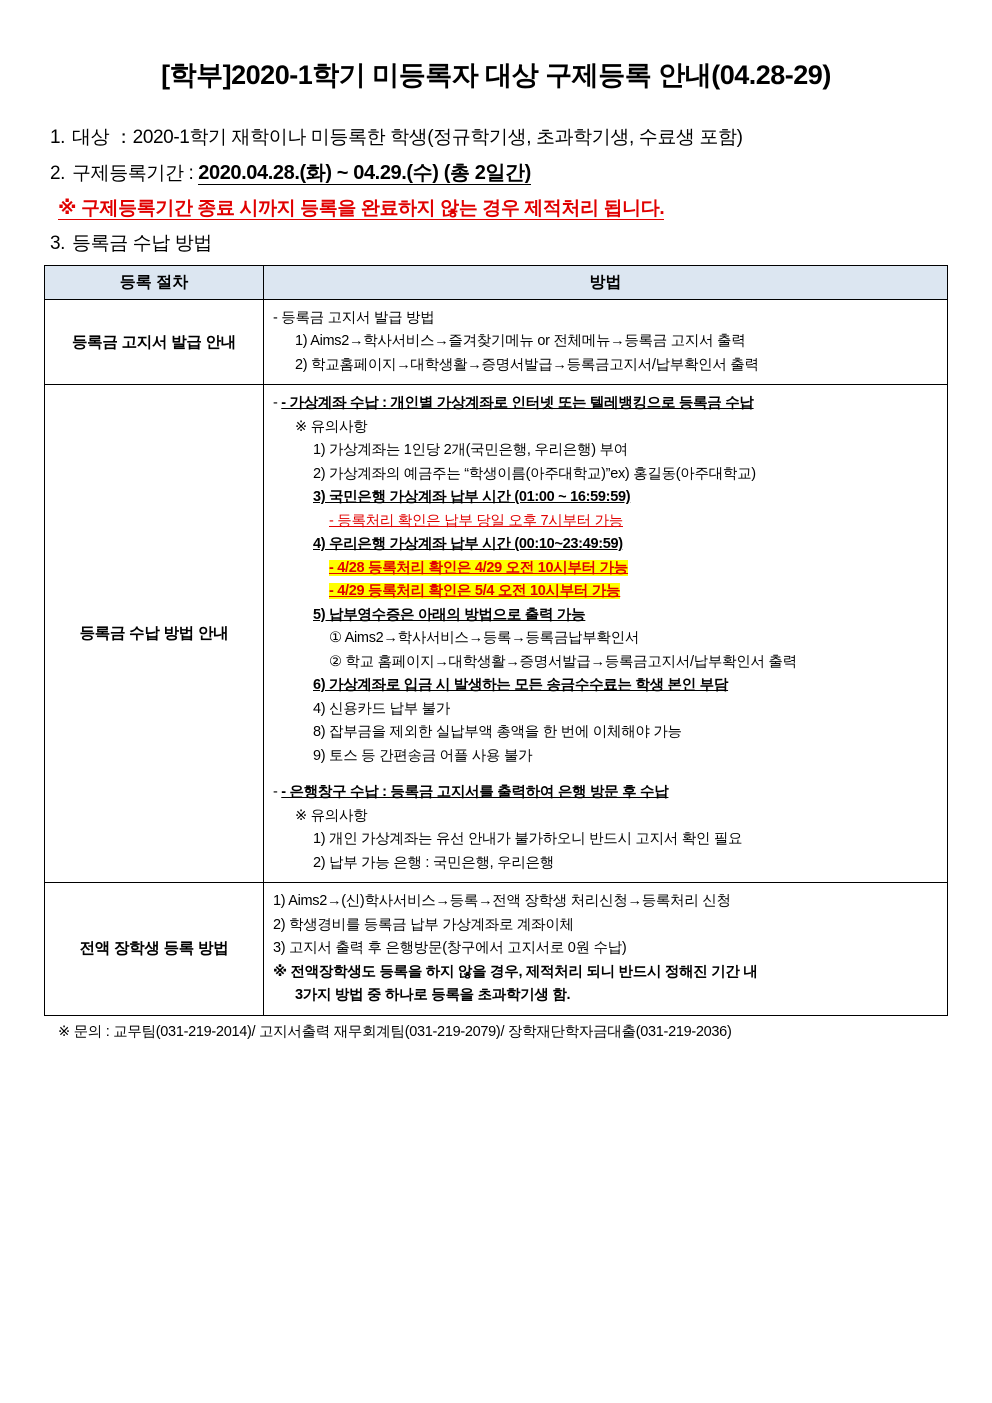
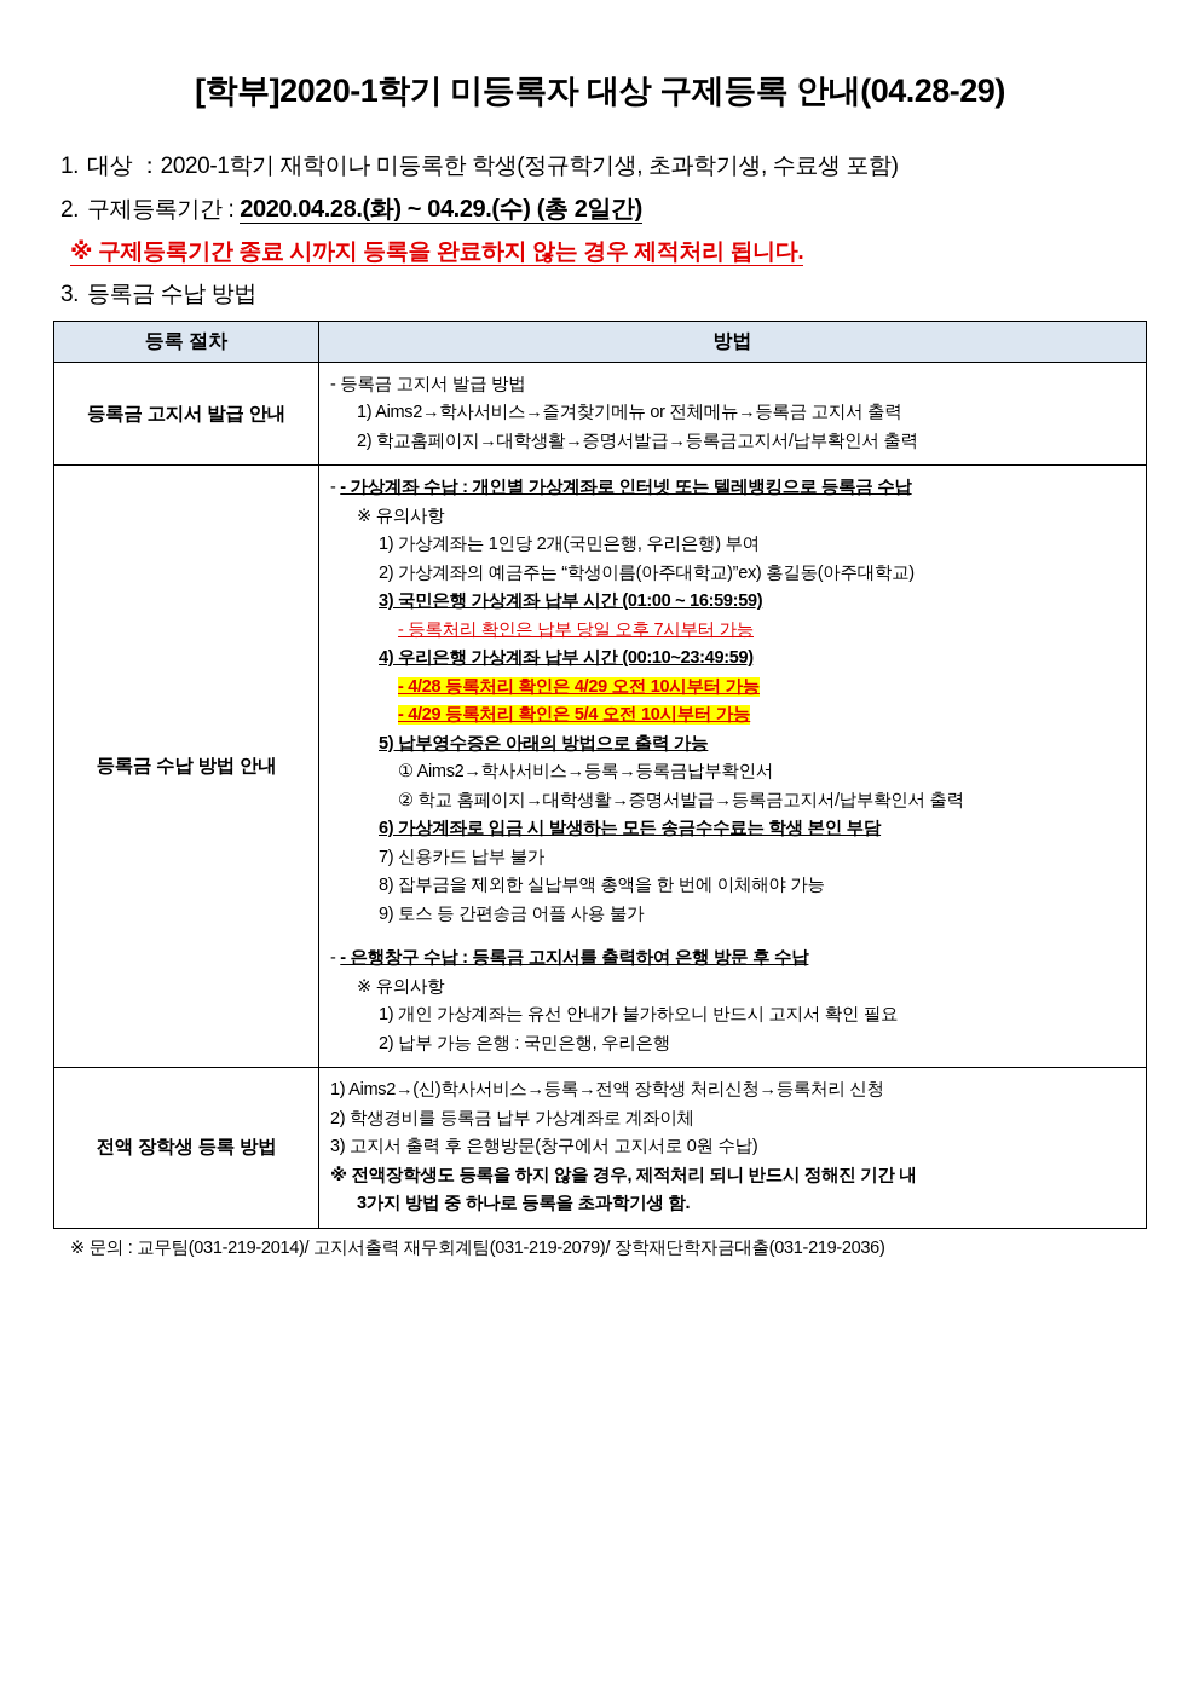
  [학부]2020-1학기 미등록자 대상 구제등록 안내(04.28-29)
  1. 대상 ：2020-1학기 재학이나 미등록한 학생(정규학기생, 초과학기생, 수료생 포함)
  2. 구제등록기간 : 2020.04.28.(화) ~ 04.29.(수) (총 2일간)
  ※ 구제등록기간 종료 시까지 등록을 완료하지 않는 경우 제적처리 됩니다.
  3. 등록금 수납 방법
  등록 절차	방법
  등록금 고지서 발급 안내	- 등록금 고지서 발급 방법 1) Aims2→학사서비스→즐겨찾기메뉴 or 전체메뉴→등록금 고지서 출력 2) 학교홈페이지→대학생활→증명서발급→등록금고지서/납부확인서 출력
- 등록금 수납 방법 안내	- - 가상계좌 수납 : 개인별 가상계좌로 인터넷 또는 텔레뱅킹으로 등록금 수납 ※ 유의사항 1) 가상계좌는 1인당 2개(국민은행, 우리은행) 부여 2) 가상계좌의 예금주는 “학생이름(아주대학교)”ex) 홍길동(아주대학교) 3) 국민은행 가상계좌 납부 시간 (01:00 ~ 16:59:59) - 등록처리 확인은 납부 당일 오후 7시부터 가능 4) 우리은행 가상계좌 납부 시간 (00:10~23:49:59) - 4/28 등록처리 확인은 4/29 오전 10시부터 가능 - 4/29 등록처리 확인은 5/4 오전 10시부터 가능 5) 납부영수증은 아래의 방법으로 출력 가능 ① Aims2→학사서비스→등록→등록금납부확인서 ② 학교 홈페이지→대학생활→증명서발급→등록금고지서/납부확인서 출력 6) 가상계좌로 입금 시 발생하는 모든 송금수수료는 학생 본인 부담 4) 신용카드 납부 불가 8) 잡부금을 제외한 실납부액 총액을 한 번에 이체해야 가능 9) 토스 등 간편송금 어플 사용 불가 - - 은행창구 수납 : 등록금 고지서를 출력하여 은행 방문 후 수납 ※ 유의사항 1) 개인 가상계좌는 유선 안내가 불가하오니 반드시 고지서 확인 필요 2) 납부 가능 은행 : 국민은행, 우리은행
+ 등록금 수납 방법 안내	- - 가상계좌 수납 : 개인별 가상계좌로 인터넷 또는 텔레뱅킹으로 등록금 수납 ※ 유의사항 1) 가상계좌는 1인당 2개(국민은행, 우리은행) 부여 2) 가상계좌의 예금주는 “학생이름(아주대학교)”ex) 홍길동(아주대학교) 3) 국민은행 가상계좌 납부 시간 (01:00 ~ 16:59:59) - 등록처리 확인은 납부 당일 오후 7시부터 가능 4) 우리은행 가상계좌 납부 시간 (00:10~23:49:59) - 4/28 등록처리 확인은 4/29 오전 10시부터 가능 - 4/29 등록처리 확인은 5/4 오전 10시부터 가능 5) 납부영수증은 아래의 방법으로 출력 가능 ① Aims2→학사서비스→등록→등록금납부확인서 ② 학교 홈페이지→대학생활→증명서발급→등록금고지서/납부확인서 출력 6) 가상계좌로 입금 시 발생하는 모든 송금수수료는 학생 본인 부담 7) 신용카드 납부 불가 8) 잡부금을 제외한 실납부액 총액을 한 번에 이체해야 가능 9) 토스 등 간편송금 어플 사용 불가 - - 은행창구 수납 : 등록금 고지서를 출력하여 은행 방문 후 수납 ※ 유의사항 1) 개인 가상계좌는 유선 안내가 불가하오니 반드시 고지서 확인 필요 2) 납부 가능 은행 : 국민은행, 우리은행
  전액 장학생 등록 방법	1) Aims2→(신)학사서비스→등록→전액 장학생 처리신청→등록처리 신청 2) 학생경비를 등록금 납부 가상계좌로 계좌이체 3) 고지서 출력 후 은행방문(창구에서 고지서로 0원 수납) ※ 전액장학생도 등록을 하지 않을 경우, 제적처리 되니 반드시 정해진 기간 내 3가지 방법 중 하나로 등록을 초과학기생 함.
  ※ 문의 : 교무팀(031-219-2014)/ 고지서출력 재무회계팀(031-219-2079)/ 장학재단학자금대출(031-219-2036)
